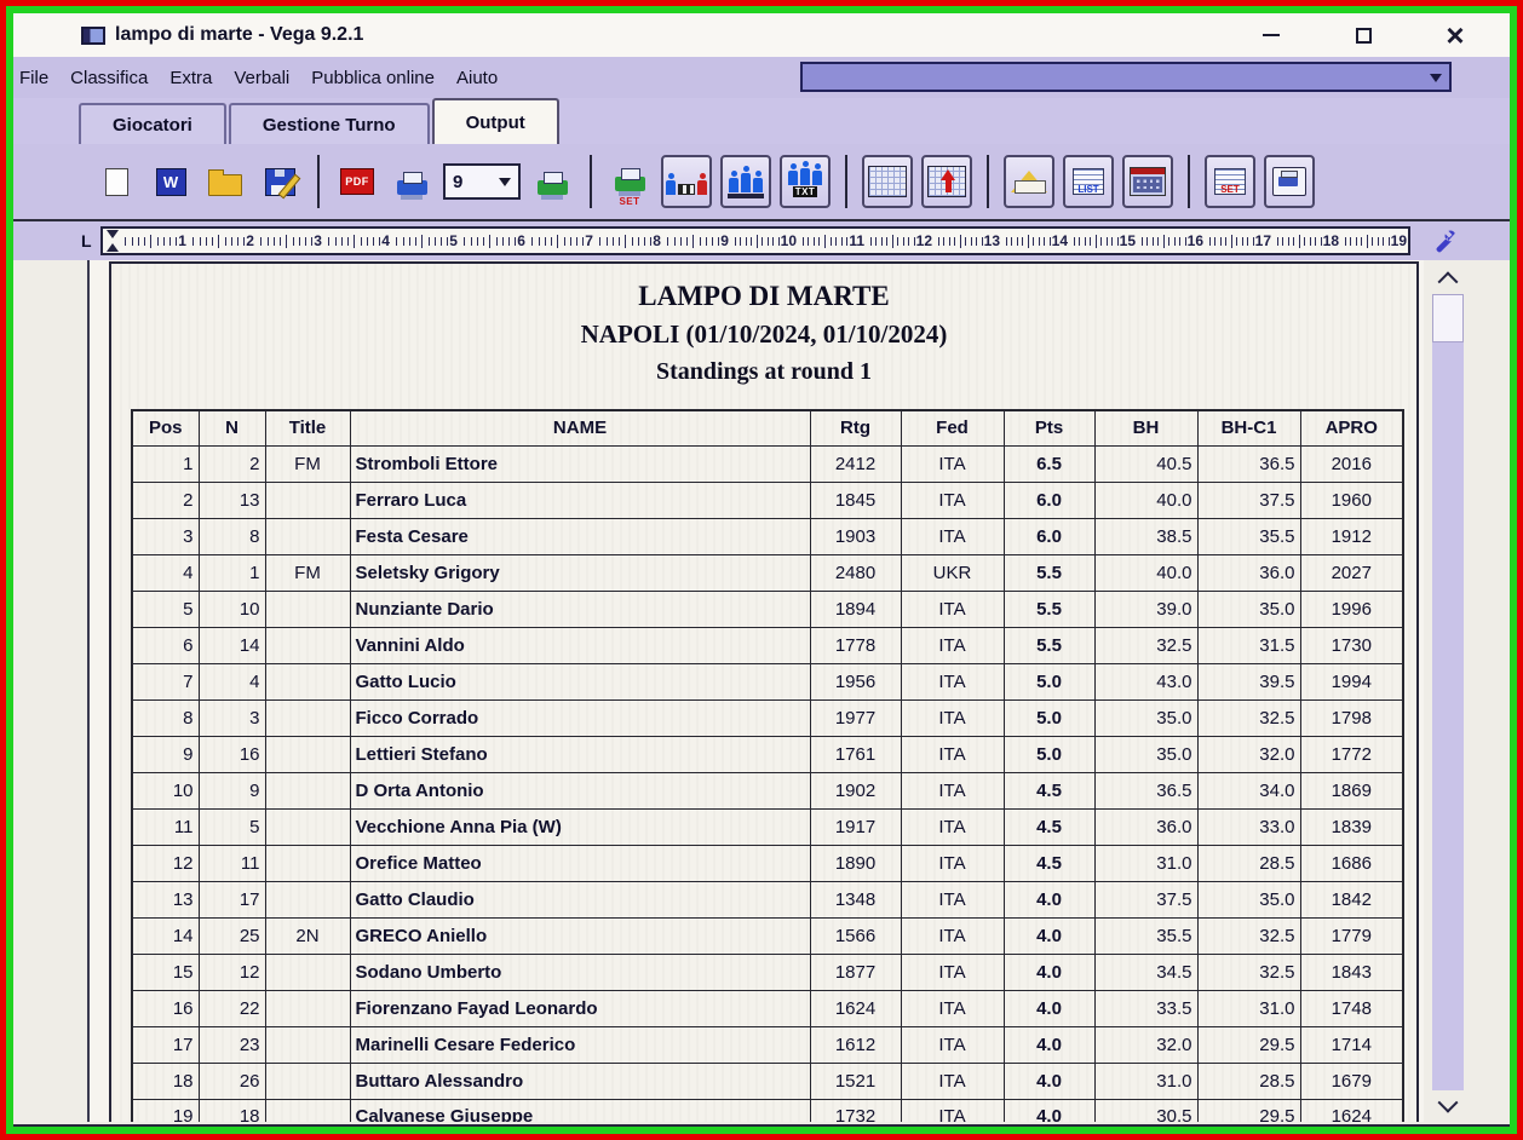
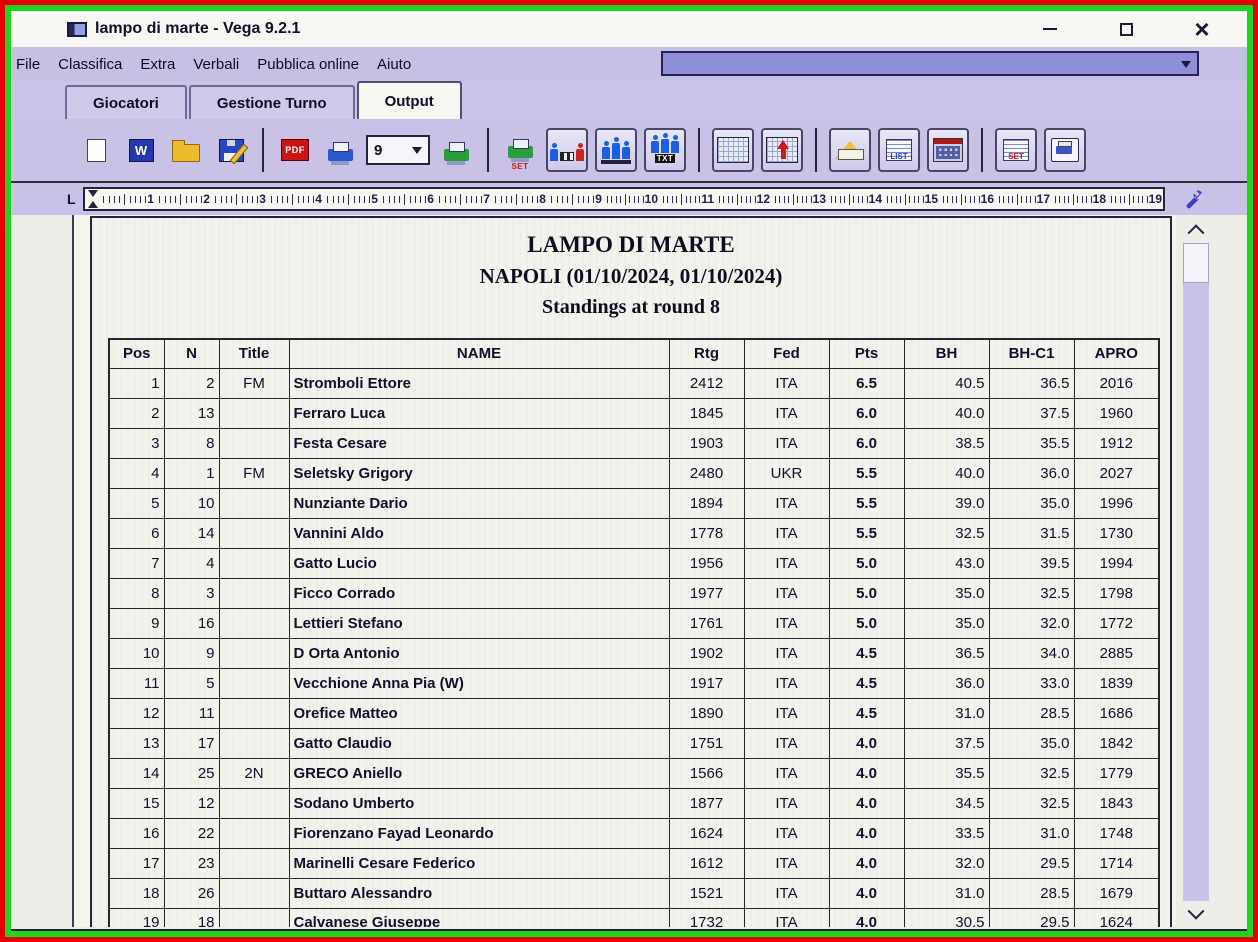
  lampo di marte - Vega 9.2.1
  ×
  File
  Classifica
  Extra
  Verbali
  Pubblica online
  Aiuto
  Giocatori
  Gestione Turno
  Output
  W
  PDF
  9
  SET
  TXT
  LIST
  SET
  L
  1
  2
  3
  4
  5
  6
  7
  8
  9
  10
  11
  12
  13
  14
  15
  16
  17
  18
  19
  LAMPO DI MARTE
  NAPOLI (01/10/2024, 01/10/2024)
- Standings at round 1
+ Standings at round 8
  Pos	N	Title	NAME	Rtg	Fed	Pts	BH	BH-C1	APRO
  1	2	FM	Stromboli Ettore	2412	ITA	6.5	40.5	36.5	2016
  2	13		Ferraro Luca	1845	ITA	6.0	40.0	37.5	1960
  3	8		Festa Cesare	1903	ITA	6.0	38.5	35.5	1912
  4	1	FM	Seletsky Grigory	2480	UKR	5.5	40.0	36.0	2027
  5	10		Nunziante Dario	1894	ITA	5.5	39.0	35.0	1996
  6	14		Vannini Aldo	1778	ITA	5.5	32.5	31.5	1730
  7	4		Gatto Lucio	1956	ITA	5.0	43.0	39.5	1994
  8	3		Ficco Corrado	1977	ITA	5.0	35.0	32.5	1798
  9	16		Lettieri Stefano	1761	ITA	5.0	35.0	32.0	1772
- 10	9		D Orta Antonio	1902	ITA	4.5	36.5	34.0	1869
+ 10	9		D Orta Antonio	1902	ITA	4.5	36.5	34.0	2885
  11	5		Vecchione Anna Pia (W)	1917	ITA	4.5	36.0	33.0	1839
  12	11		Orefice Matteo	1890	ITA	4.5	31.0	28.5	1686
- 13	17		Gatto Claudio	1348	ITA	4.0	37.5	35.0	1842
+ 13	17		Gatto Claudio	1751	ITA	4.0	37.5	35.0	1842
  14	25	2N	GRECO Aniello	1566	ITA	4.0	35.5	32.5	1779
  15	12		Sodano Umberto	1877	ITA	4.0	34.5	32.5	1843
  16	22		Fiorenzano Fayad Leonardo	1624	ITA	4.0	33.5	31.0	1748
  17	23		Marinelli Cesare Federico	1612	ITA	4.0	32.0	29.5	1714
  18	26		Buttaro Alessandro	1521	ITA	4.0	31.0	28.5	1679
  19	18		Calvanese Giuseppe	1732	ITA	4.0	30.5	29.5	1624
